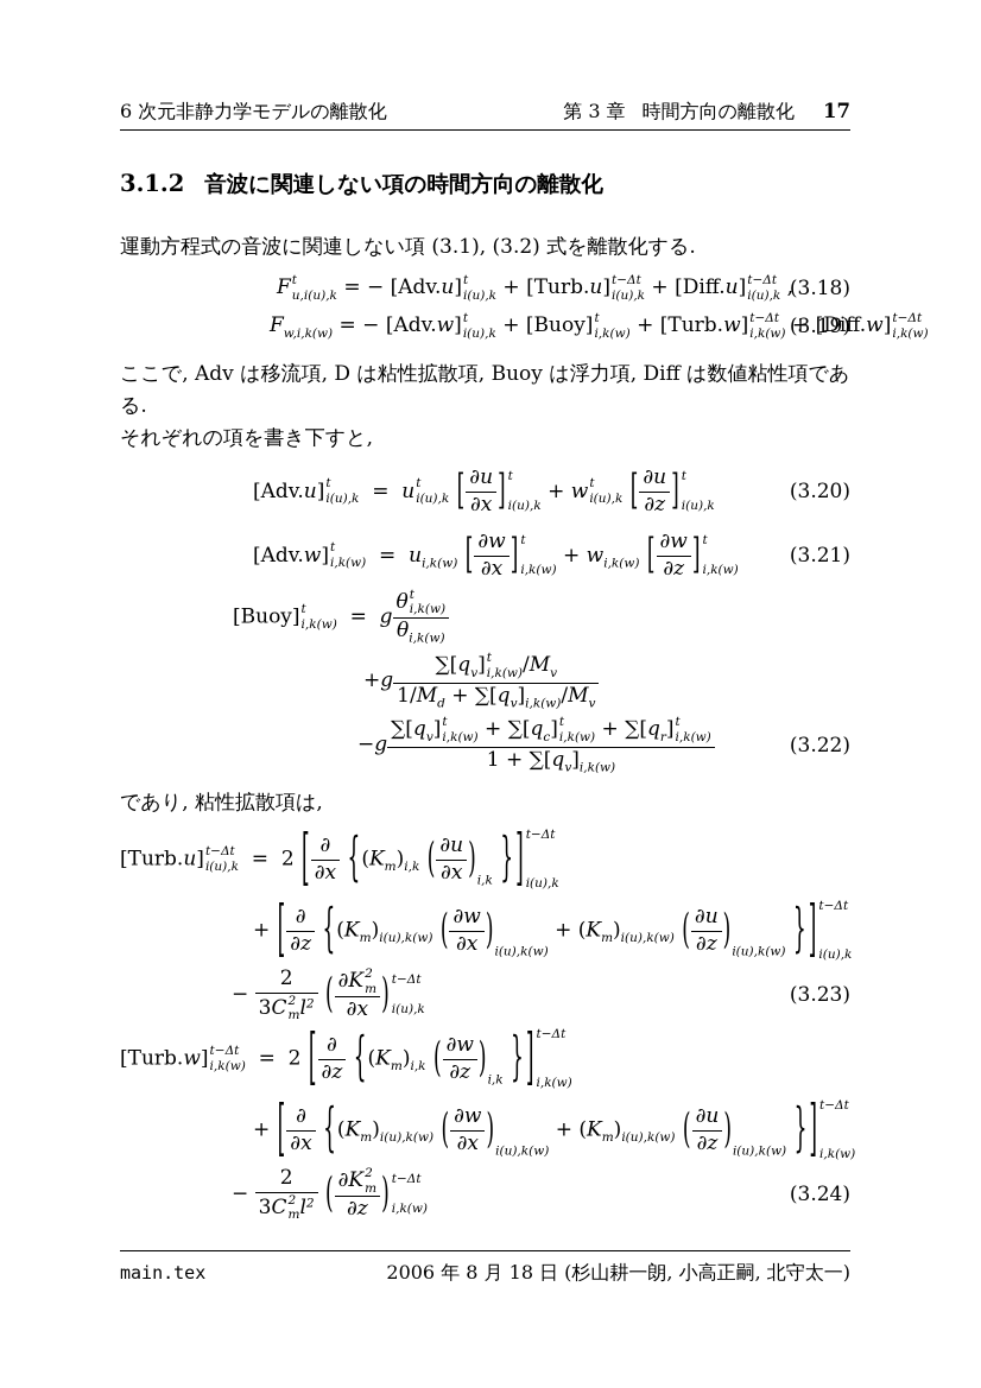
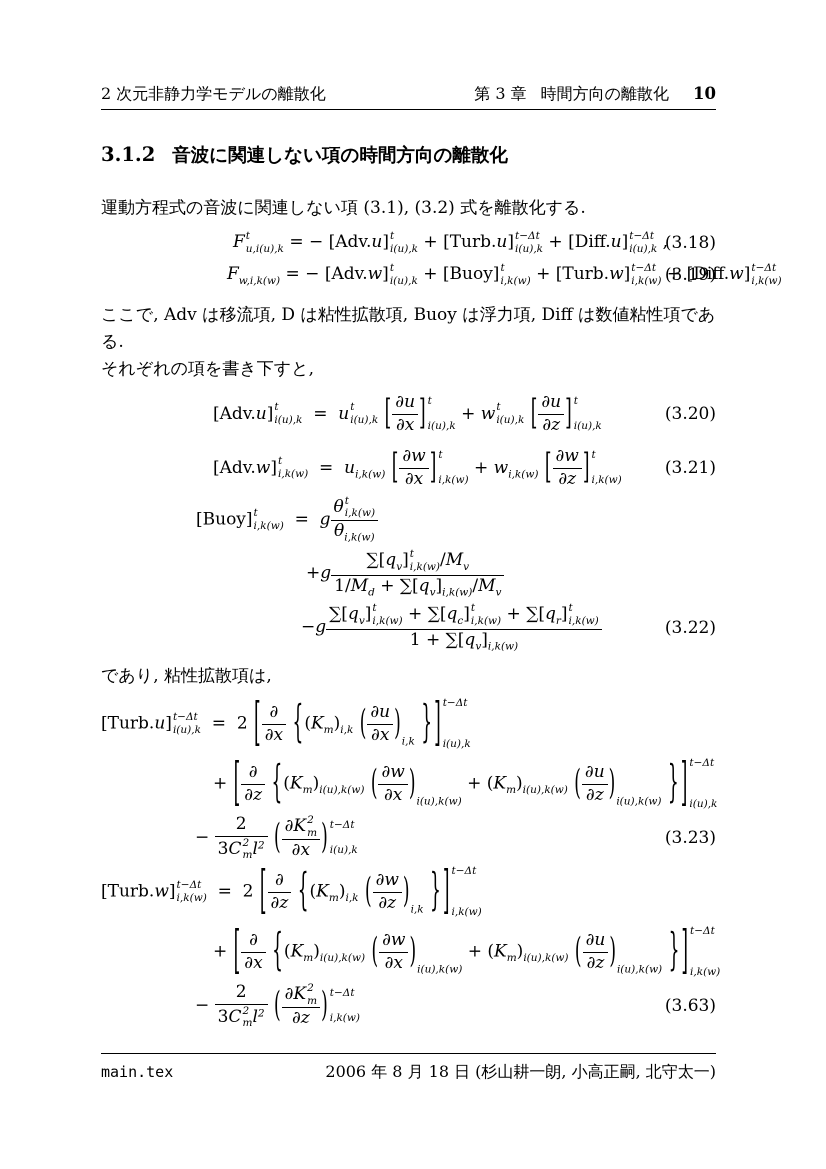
- 6 次元非静力学モデルの離散化
+ 2 次元非静力学モデルの離散化
  第 3 章
  時間方向の離散化
- 17
+ 10
  3.1.2
  音波に関連しない項の時間方向の離散化
  運動方程式の音波に関連しない項 (3.1), (3.2) 式を離散化する.
  F
  t
  u,i(u),k
  = − [Adv.u]
  t
  i(u),k
  + [Turb.u]
  t−Δt
  i(u),k
  + [Diff.u]
  t−Δt
  i(u),k
  ,
  (3.18)
  Fw,i,k(w) = − [Adv.w]
  t
  i(u),k
  + [Buoy]
  t
  i,k(w)
  + [Turb.w]
  t−Δt
  i,k(w)
  + [Diff.w]
  t−Δt
  i,k(w)
  (3.19)
  ここで, Adv は移流項, D は粘性拡散項, Buoy は浮力項, Diff は数値粘性項である.
  それぞれの項を書き下すと,
  [Adv.u]
  t
  i(u),k
  = u
  t
  i(u),k
  [
  ∂u
  ∂x
  ]
  t
  i(u),k
  + w
  t
  i(u),k
  [
  ∂u
  ∂z
  ]
  t
  i(u),k
  (3.20)
  [Adv.w]
  t
  i,k(w)
  = ui,k(w) [
  ∂w
  ∂x
  ]
  t
  i,k(w)
  + wi,k(w) [
  ∂w
  ∂z
  ]
  t
  i,k(w)
  (3.21)
  [Buoy]
  t
  i,k(w)
  = g
  θ
  t
  i,k(w)
  θi,k(w)
  +g
  ∑[qv]
  t
  i,k(w)
  /Mv
  1/Md + ∑[qv]i,k(w)/Mv
  −g
  ∑[qv]
  t
  i,k(w)
  + ∑[qc]
  t
  i,k(w)
  + ∑[qr]
  t
  i,k(w)
  1 + ∑[qv]i,k(w)
  (3.22)
  であり, 粘性拡散項は,
  [Turb.u]
  t−Δt
  i(u),k
  = 2 [
  ∂
  ∂x
  {(Km)i,k (
  ∂u
  ∂x
  )i,k }]
  t−Δt
  i(u),k
  + [
  ∂
  ∂z
  {(Km)i(u),k(w) (
  ∂w
  ∂x
  )i(u),k(w) + (Km)i(u),k(w) (
  ∂u
  ∂z
  )i(u),k(w) }]
  t−Δt
  i(u),k
  −
  2
  3C
  2
  m
  l2
  (
  ∂K
  2
  m
  ∂x
  )
  t−Δt
  i(u),k
  (3.23)
  [Turb.w]
  t−Δt
  i,k(w)
  = 2 [
  ∂
  ∂z
  {(Km)i,k (
  ∂w
  ∂z
  )i,k }]
  t−Δt
  i,k(w)
  + [
  ∂
  ∂x
  {(Km)i(u),k(w) (
  ∂w
  ∂x
  )i(u),k(w) + (Km)i(u),k(w) (
  ∂u
  ∂z
  )i(u),k(w) }]
  t−Δt
  i,k(w)
  −
  2
  3C
  2
  m
  l2
  (
  ∂K
  2
  m
  ∂z
  )
  t−Δt
  i,k(w)
- (3.24)
+ (3.63)
  main.tex
  2006 年 8 月 18 日 (杉山耕一朗, 小高正嗣, 北守太一)
